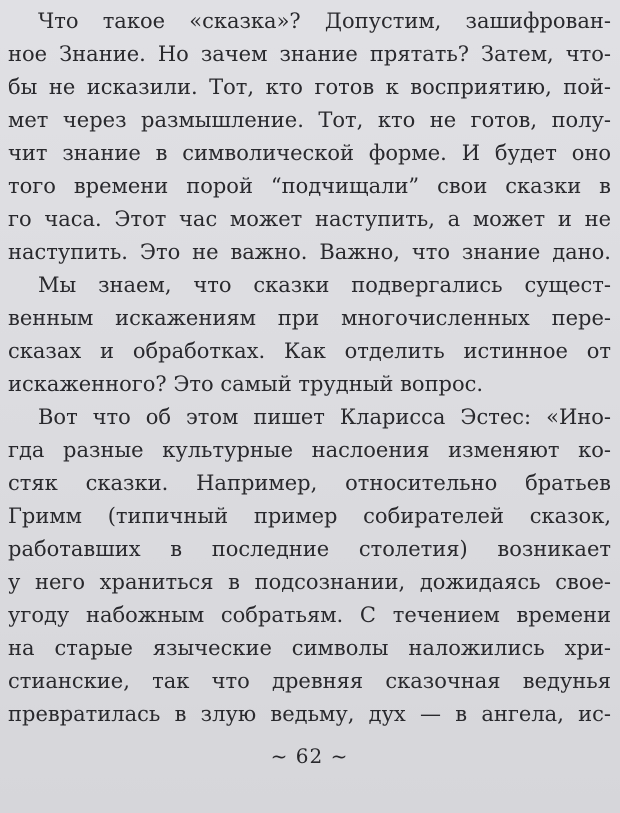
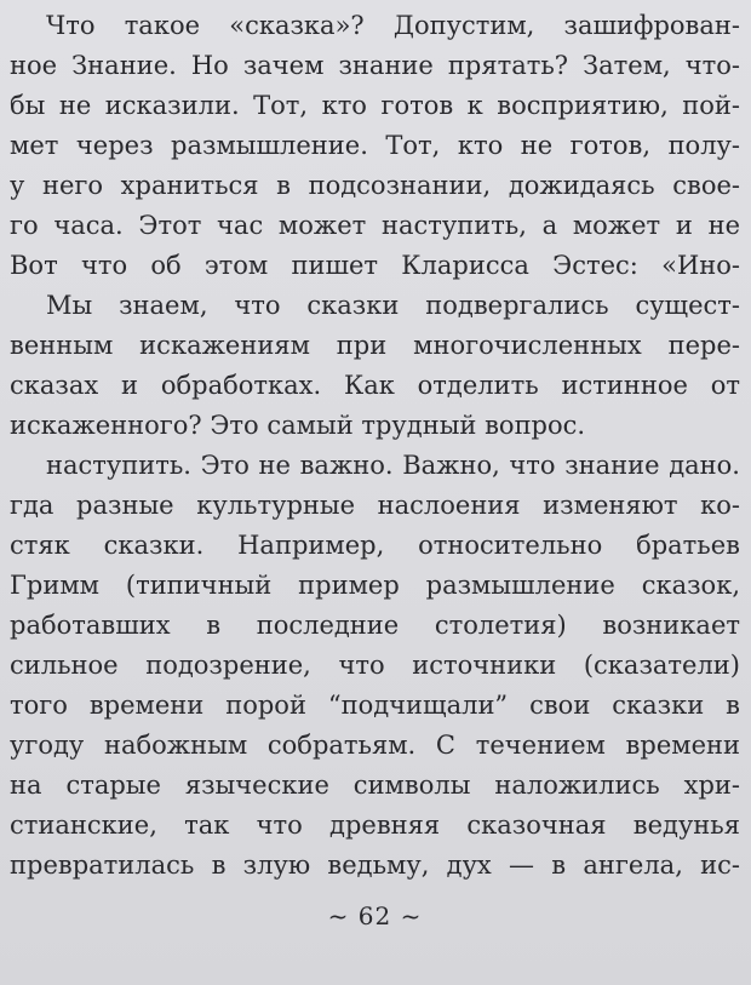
  Что такое «сказка»? Допустим, зашифрован-
  ное Знание. Но зачем знание прятать? Затем, что-
  бы не исказили. Тот, кто готов к восприятию, пой-
  мет через размышление. Тот, кто не готов, полу-
- чит знание в символической форме. И будет оно
- того времени порой “подчищали” свои сказки в
+ у него храниться в подсознании, дожидаясь свое-
  го часа. Этот час может наступить, а может и не
- наступить. Это не важно. Важно, что знание дано.
+ Вот что об этом пишет Кларисса Эстес: «Ино-
  Мы знаем, что сказки подвергались сущест-
  венным искажениям при многочисленных пере-
  сказах и обработках. Как отделить истинное от
  искаженного? Это самый трудный вопрос.
- Вот что об этом пишет Кларисса Эстес: «Ино-
+ наступить. Это не важно. Важно, что знание дано.
  гда разные культурные наслоения изменяют ко-
  стяк сказки. Например, относительно братьев
- Гримм (типичный пример собирателей сказок,
+ Гримм (типичный пример размышление сказок,
  работавших в последние столетия) возникает
+ сильное подозрение, что источники (сказатели)
- у него храниться в подсознании, дожидаясь свое-
+ того времени порой “подчищали” свои сказки в
  угоду набожным собратьям. С течением времени
  на старые языческие символы наложились хри-
  стианские, так что древняя сказочная ведунья
  превратилась в злую ведьму, дух — в ангела, ис-
  ~ 62 ~
